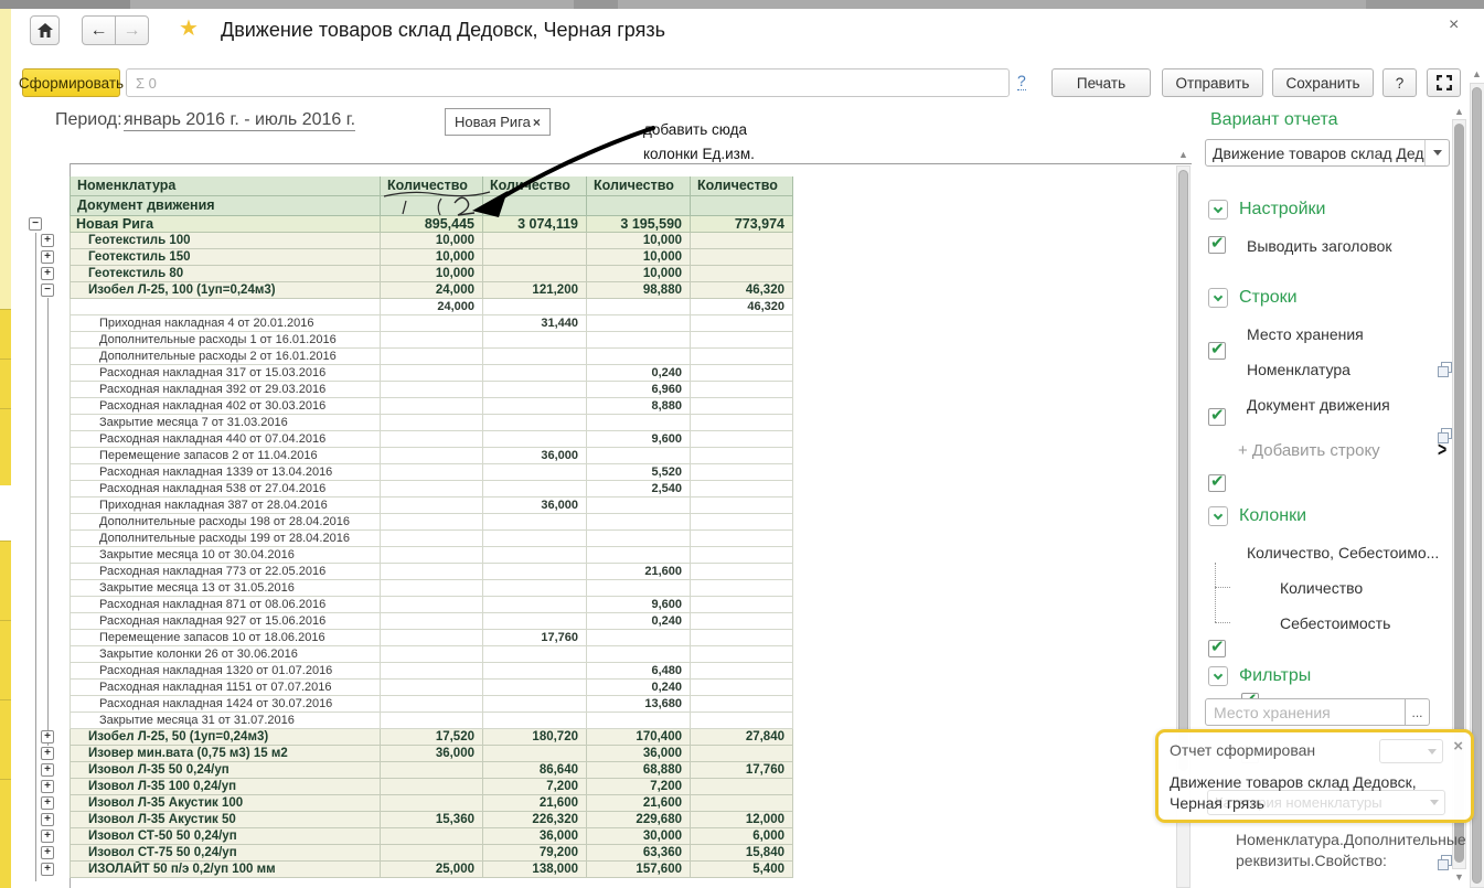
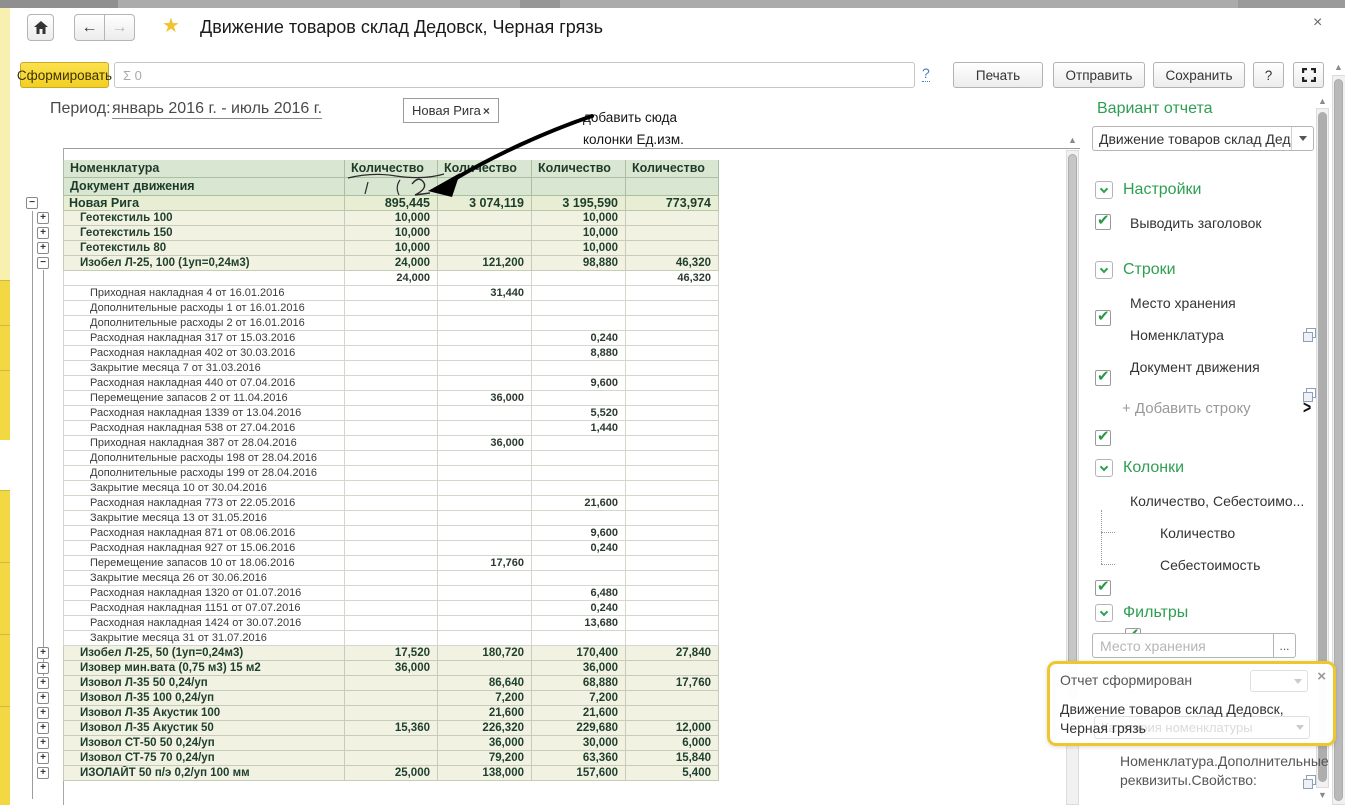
  ←
  →
  ★
  Движение товаров склад Дедовск, Черная грязь
  ×
  Сформировать
  Σ 0
  ?
  Печать
  Отправить
  Сохранить
  ?
  Период:
  январь 2016 г. - июль 2016 г.
  Новая Рига
  ×
  обавить сюда
  колонки Ед.изм.
  Номенклатура
  Количество
  Колчество
  Количество
  Количество
  Документ движения
  −
  Новая Рига
  895,445
  3 074,119
  3 195,590
  773,974
  +
  Геотекстиль 100
  10,000
  10,000
  +
  Геотекстиль 150
  10,000
  10,000
  +
  Геотекстиль 80
  10,000
  10,000
  −
  Изобел Л-25, 100 (1уп=0,24м3)
  24,000
  121,200
  98,880
  46,320
  24,000
  46,320
- Приходная накладная 4 от 20.01.2016
+ Приходная накладная 4 от 16.01.2016
  31,440
  Дополнительные расходы 1 от 16.01.2016
  Дополнительные расходы 2 от 16.01.2016
  Расходная накладная 317 от 15.03.2016
  0,240
- Расходная накладная 392 от 29.03.2016
- 6,960
  Расходная накладная 402 от 30.03.2016
  8,880
  Закрытие месяца 7 от 31.03.2016
  Расходная накладная 440 от 07.04.2016
  9,600
  Перемещение запасов 2 от 11.04.2016
  36,000
  Расходная накладная 1339 от 13.04.2016
  5,520
  Расходная накладная 538 от 27.04.2016
- 2,540
+ 1,440
  Приходная накладная 387 от 28.04.2016
  36,000
  Дополнительные расходы 198 от 28.04.2016
  Дополнительные расходы 199 от 28.04.2016
  Закрытие месяца 10 от 30.04.2016
  Расходная накладная 773 от 22.05.2016
  21,600
  Закрытие месяца 13 от 31.05.2016
  Расходная накладная 871 от 08.06.2016
  9,600
  Расходная накладная 927 от 15.06.2016
  0,240
  Перемещение запасов 10 от 18.06.2016
  17,760
- Закрытие колонки 26 от 30.06.2016
+ Закрытие месяца 26 от 30.06.2016
  Расходная накладная 1320 от 01.07.2016
  6,480
  Расходная накладная 1151 от 07.07.2016
  0,240
  Расходная накладная 1424 от 30.07.2016
  13,680
  Закрытие месяца 31 от 31.07.2016
  +
  Изобел Л-25, 50 (1уп=0,24м3)
  17,520
  180,720
  170,400
  27,840
  +
  Изовер мин.вата (0,75 м3) 15 м2
  36,000
  36,000
  +
  Изовол Л-35 50 0,24/уп
  86,640
  68,880
  17,760
  +
  Изовол Л-35 100 0,24/уп
  7,200
  7,200
  +
  Изовол Л-35 Акустик 100
  21,600
  21,600
  +
  Изовол Л-35 Акустик 50
  15,360
  226,320
  229,680
  12,000
  +
  Изовол СТ-50 50 0,24/уп
  36,000
  30,000
  6,000
  +
- Изовол СТ-75 50 0,24/уп
+ Изовол СТ-75 70 0,24/уп
  79,200
  63,360
  15,840
  +
  ИЗОЛАЙТ 50 п/э 0,2/уп 100 мм
  25,000
  138,000
  157,600
  5,400
  ▲
  Вариант отчета
  Движение товаров склад Дед
  Настройки
  ✔
  Выводить заголовок
  Строки
  ✔
  Место хранения
  ✔
  Номенклатура
  ✔
  Документ движения
  + Добавить строку
  >
  Колонки
  ✔
  Количество, Себестоимо...
  Количество
  Себестоимость
  Фильтры
  Место хранения
  ...
  ▲
  ▼
  ▲
  Номенклатура.Дополнительные реквизиты.Свойство:
  Категория номенклатуры
  Отчет сформирован
  Движение товаров склад Дедовск, Черная грязь
  ×
